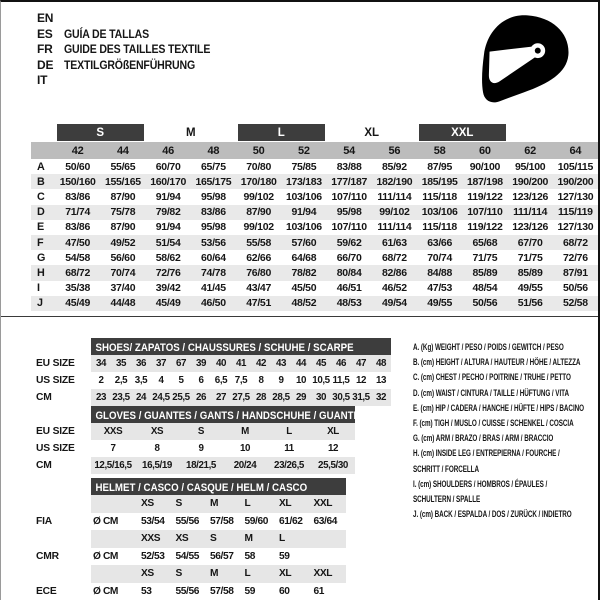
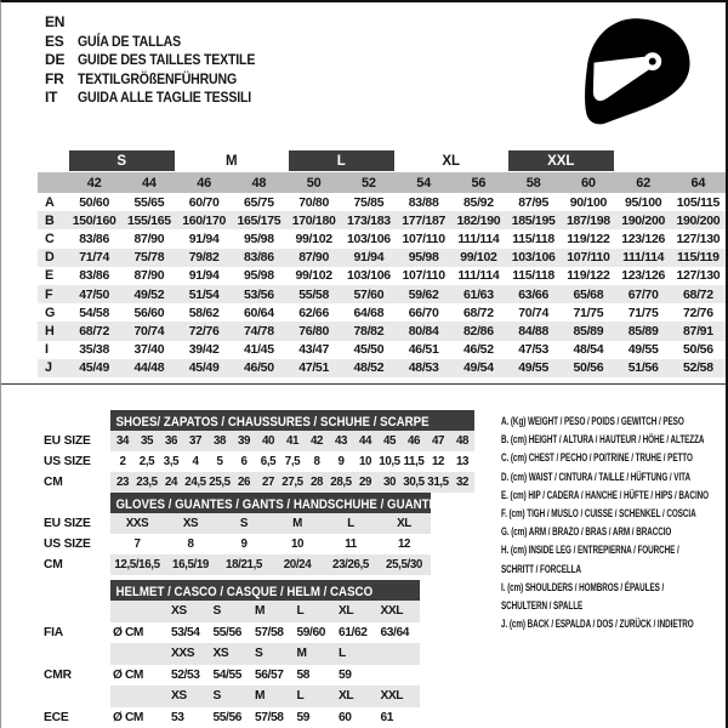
  EN
  ES
  GUÍA DE TALLAS
- FR
+ DE
  GUIDE DES TAILLES TEXTILE
- DE
+ FR
  TEXTILGRÖßENFÜHRUNG
  IT
+ GUIDA ALLE TAGLIE TESSILI
  S
  M
  L
  XL
  XXL
  42
  44
  46
  48
  50
  52
  54
  56
  58
  60
  62
  64
  A
  50/60
  55/65
  60/70
  65/75
  70/80
  75/85
  83/88
  85/92
  87/95
  90/100
  95/100
  105/115
  B
  150/160
  155/165
  160/170
  165/175
  170/180
  173/183
  177/187
  182/190
  185/195
  187/198
  190/200
  190/200
  C
  83/86
  87/90
  91/94
  95/98
  99/102
  103/106
  107/110
  111/114
  115/118
  119/122
  123/126
  127/130
  D
  71/74
  75/78
  79/82
  83/86
  87/90
  91/94
  95/98
  99/102
  103/106
  107/110
  111/114
  115/119
  E
  83/86
  87/90
  91/94
  95/98
  99/102
  103/106
  107/110
  111/114
  115/118
  119/122
  123/126
  127/130
  F
  47/50
  49/52
  51/54
  53/56
  55/58
  57/60
  59/62
  61/63
  63/66
  65/68
  67/70
  68/72
  G
  54/58
  56/60
  58/62
  60/64
  62/66
  64/68
  66/70
  68/72
  70/74
  71/75
  71/75
  72/76
  H
  68/72
  70/74
  72/76
  74/78
  76/80
  78/82
  80/84
  82/86
  84/88
  85/89
  85/89
  87/91
  I
  35/38
  37/40
  39/42
  41/45
  43/47
  45/50
  46/51
  46/52
  47/53
  48/54
  49/55
  50/56
  J
  45/49
  44/48
  45/49
  46/50
  47/51
  48/52
  48/53
  49/54
  49/55
  50/56
  51/56
  52/58
  SHOES/ ZAPATOS / CHAUSSURES / SCHUHE / SCARPE
  EU SIZE
  34
  35
  36
  37
- 67
+ 38
  39
  40
  41
  42
  43
  44
  45
  46
  47
  48
  US SIZE
  2
  2,5
  3,5
  4
  5
  6
  6,5
  7,5
  8
  9
  10
  10,5
  11,5
  12
  13
  CM
  23
  23,5
  24
  24,5
  25,5
  26
  27
  27,5
  28
  28,5
  29
  30
  30,5
  31,5
  32
  GLOVES / GUANTES / GANTS / HANDSCHUHE / GUANTI
  EU SIZE
  XXS
  XS
  S
  M
  L
  XL
  US SIZE
  7
  8
  9
  10
  11
  12
  CM
  12,5/16,5
  16,5/19
  18/21,5
  20/24
  23/26,5
  25,5/30
  HELMET / CASCO / CASQUE / HELM / CASCO
  XS
  S
  M
  L
  XL
  XXL
  FIA
  Ø CM
  53/54
  55/56
  57/58
  59/60
  61/62
  63/64
  XXS
  XS
  S
  M
  L
  CMR
  Ø CM
  52/53
  54/55
  56/57
  58
  59
  XS
  S
  M
  L
  XL
  XXL
  ECE
  Ø CM
  53
  55/56
  57/58
  59
  60
  61
  A. (Kg) WEIGHT / PESO / POIDS / GEWITCH / PESO
  B. (cm) HEIGHT / ALTURA / HAUTEUR / HÖHE / ALTEZZA
  C. (cm) CHEST / PECHO / POITRINE / TRUHE / PETTO
  D. (cm) WAIST / CINTURA / TAILLE / HÜFTUNG / VITA
  E. (cm) HIP / CADERA / HANCHE / HÜFTE / HIPS / BACINO
  F. (cm) TIGH / MUSLO / CUISSE / SCHENKEL / COSCIA
  G. (cm) ARM / BRAZO / BRAS / ARM / BRACCIO
  H. (cm) INSIDE LEG / ENTREPIERNA / FOURCHE / SCHRITT / FORCELLA
  I. (cm) SHOULDERS / HOMBROS / ÉPAULES / SCHULTERN / SPALLE
  J. (cm) BACK / ESPALDA / DOS / ZURÜCK / INDIETRO
